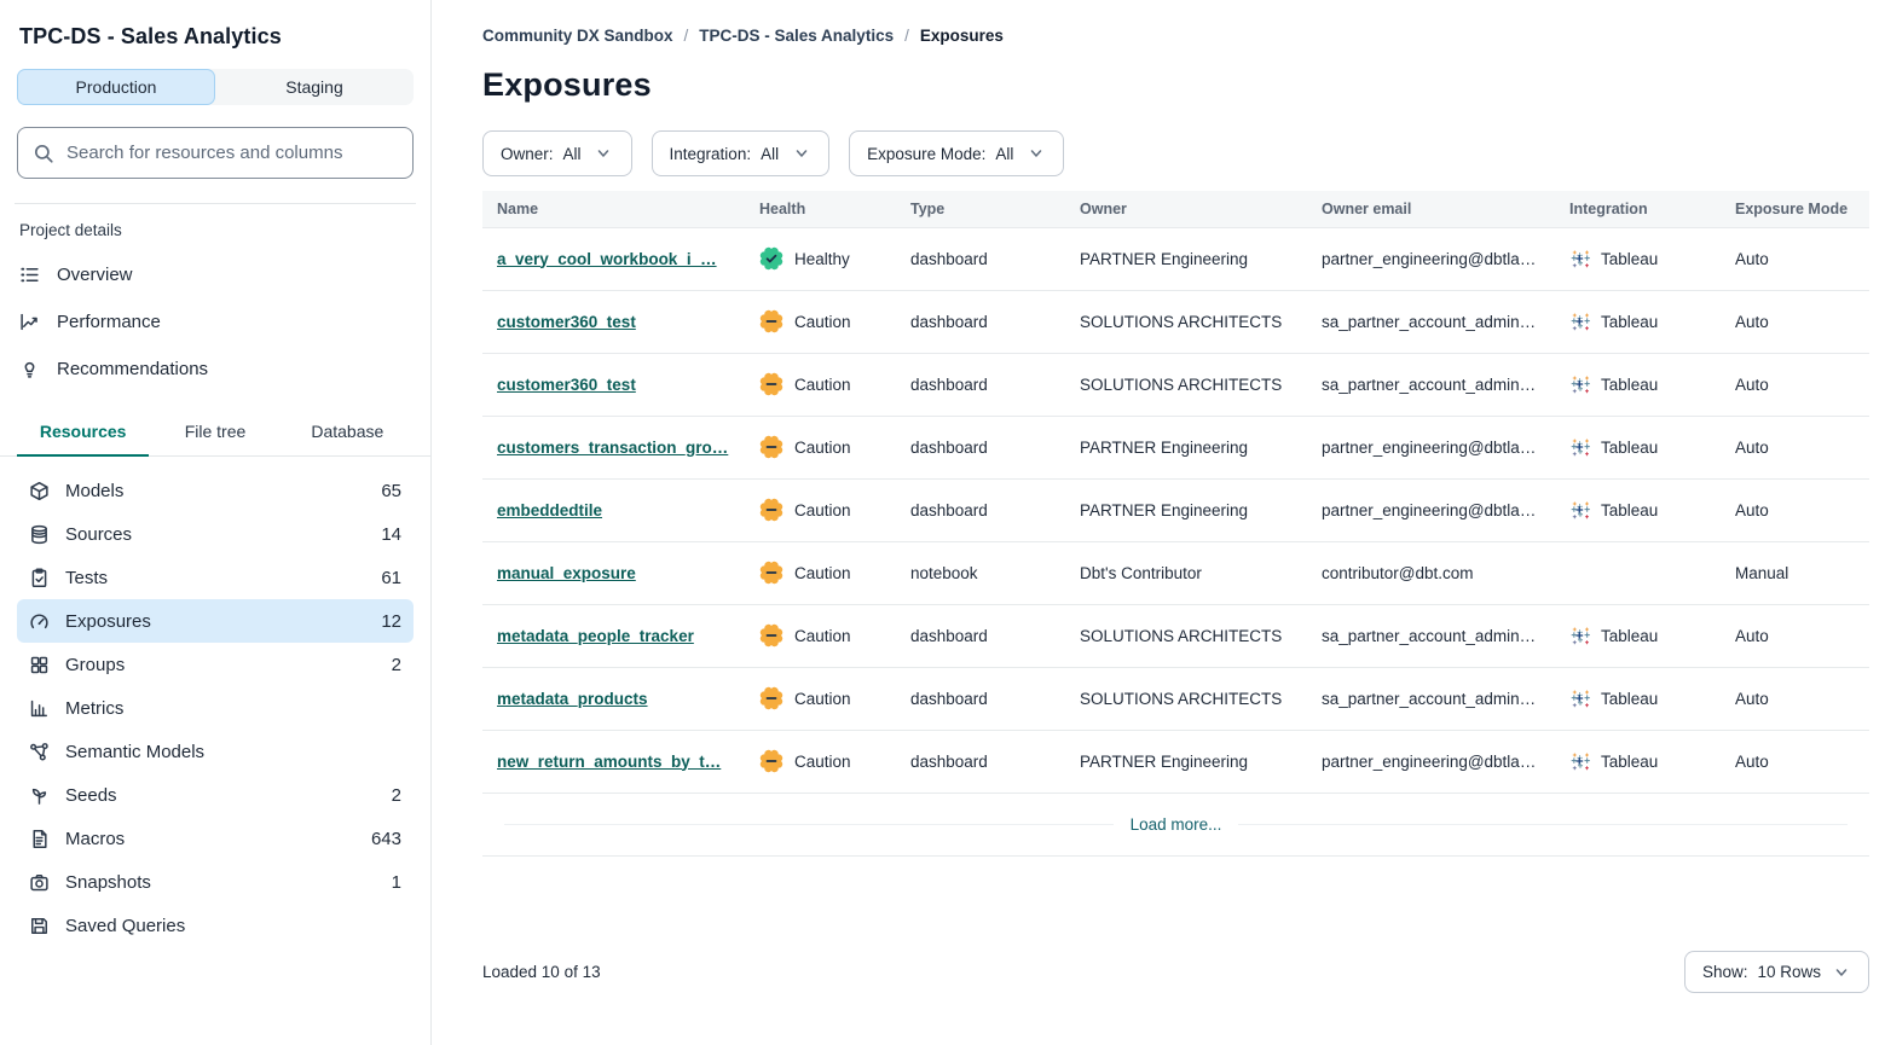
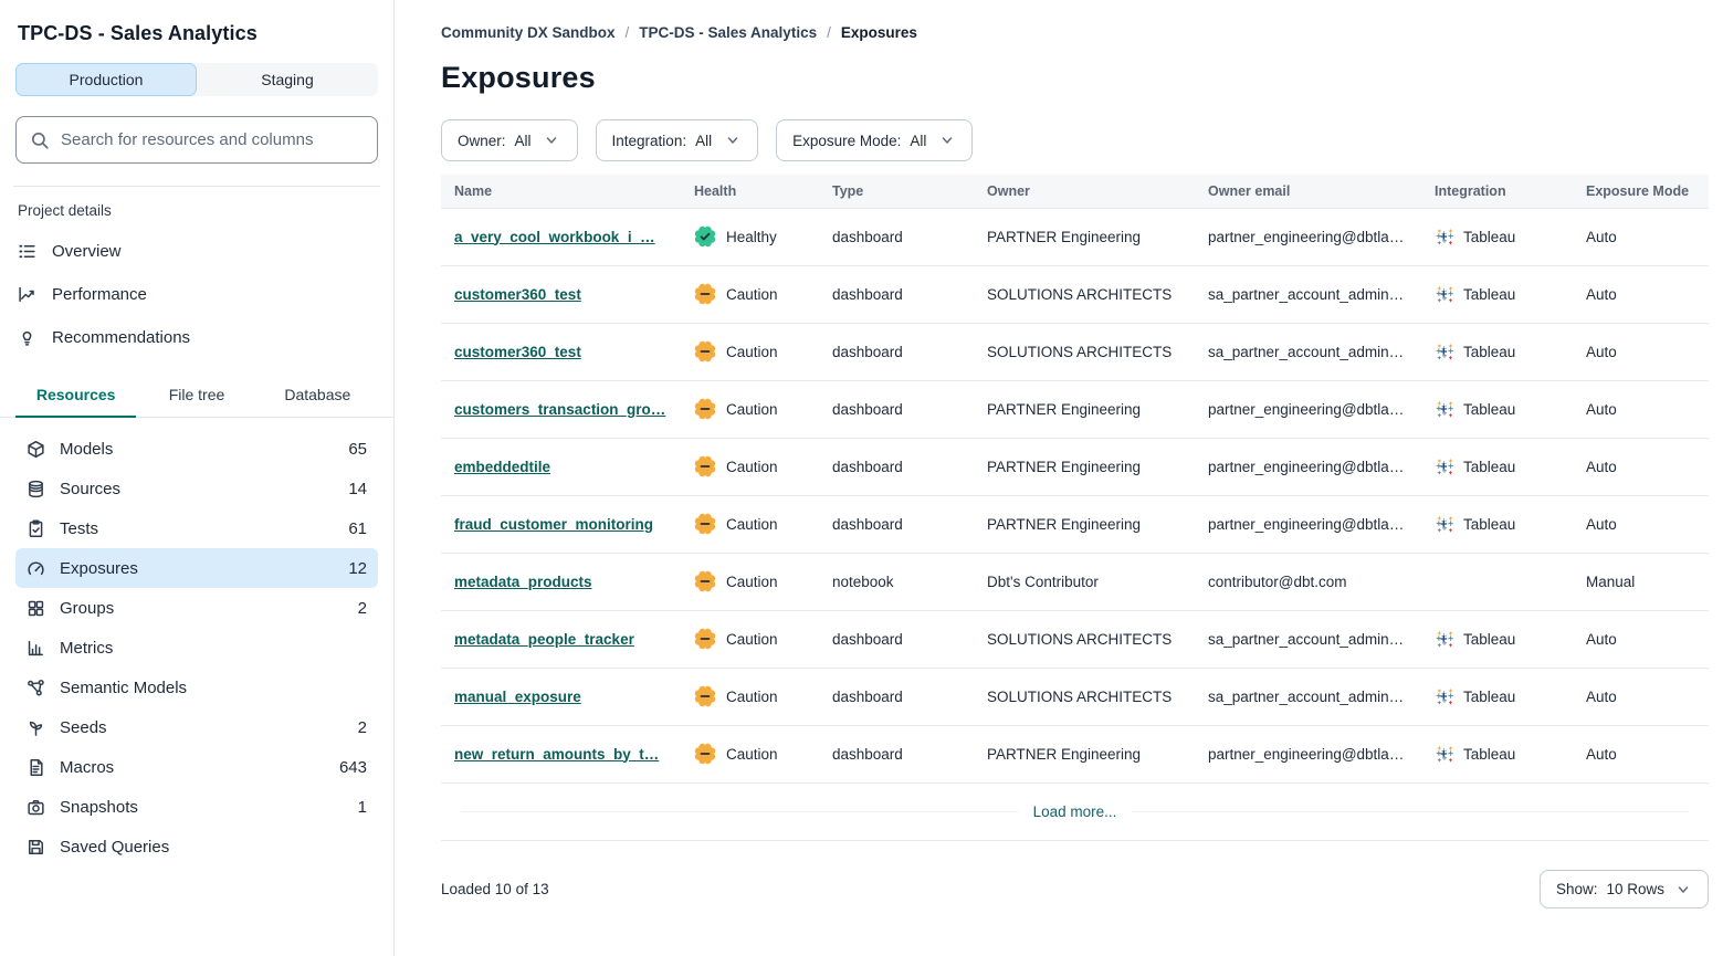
  TPC-DS - Sales Analytics
  Production
  Staging
  Search for resources and columns
  Project details
  Overview
  Performance
  Recommendations
  Resources
  File tree
  Database
  Models
  65
  Sources
  14
  Tests
  61
  Exposures
  12
  Groups
  2
  Metrics
  Semantic Models
  Seeds
  2
  Macros
  643
  Snapshots
  1
  Saved Queries
  Community DX Sandbox
  /
  TPC-DS - Sales Analytics
  /
  Exposures
  Exposures
  Owner:
  All
  Integration:
  All
  Exposure Mode:
  All
  Name	Health	Type	Owner	Owner email	Integration	Exposure Mode
  a_very_cool_workbook_i_…	Healthy	dashboard	PARTNER Engineering	partner_engineering@dbtla…	Tableau	Auto
  customer360_test	Caution	dashboard	SOLUTIONS ARCHITECTS	sa_partner_account_admin…	Tableau	Auto
  customer360_test	Caution	dashboard	SOLUTIONS ARCHITECTS	sa_partner_account_admin…	Tableau	Auto
  customers_transaction_gro…	Caution	dashboard	PARTNER Engineering	partner_engineering@dbtla…	Tableau	Auto
  embeddedtile	Caution	dashboard	PARTNER Engineering	partner_engineering@dbtla…	Tableau	Auto
+ fraud_customer_monitoring	Caution	dashboard	PARTNER Engineering	partner_engineering@dbtla…	Tableau	Auto
- manual_exposure	Caution	notebook	Dbt's Contributor	contributor@dbt.com		Manual
+ metadata_products	Caution	notebook	Dbt's Contributor	contributor@dbt.com		Manual
  metadata_people_tracker	Caution	dashboard	SOLUTIONS ARCHITECTS	sa_partner_account_admin…	Tableau	Auto
- metadata_products	Caution	dashboard	SOLUTIONS ARCHITECTS	sa_partner_account_admin…	Tableau	Auto
+ manual_exposure	Caution	dashboard	SOLUTIONS ARCHITECTS	sa_partner_account_admin…	Tableau	Auto
  new_return_amounts_by_t…	Caution	dashboard	PARTNER Engineering	partner_engineering@dbtla…	Tableau	Auto
  Load more...
  Loaded 10 of 13
  Show:
  10 Rows
